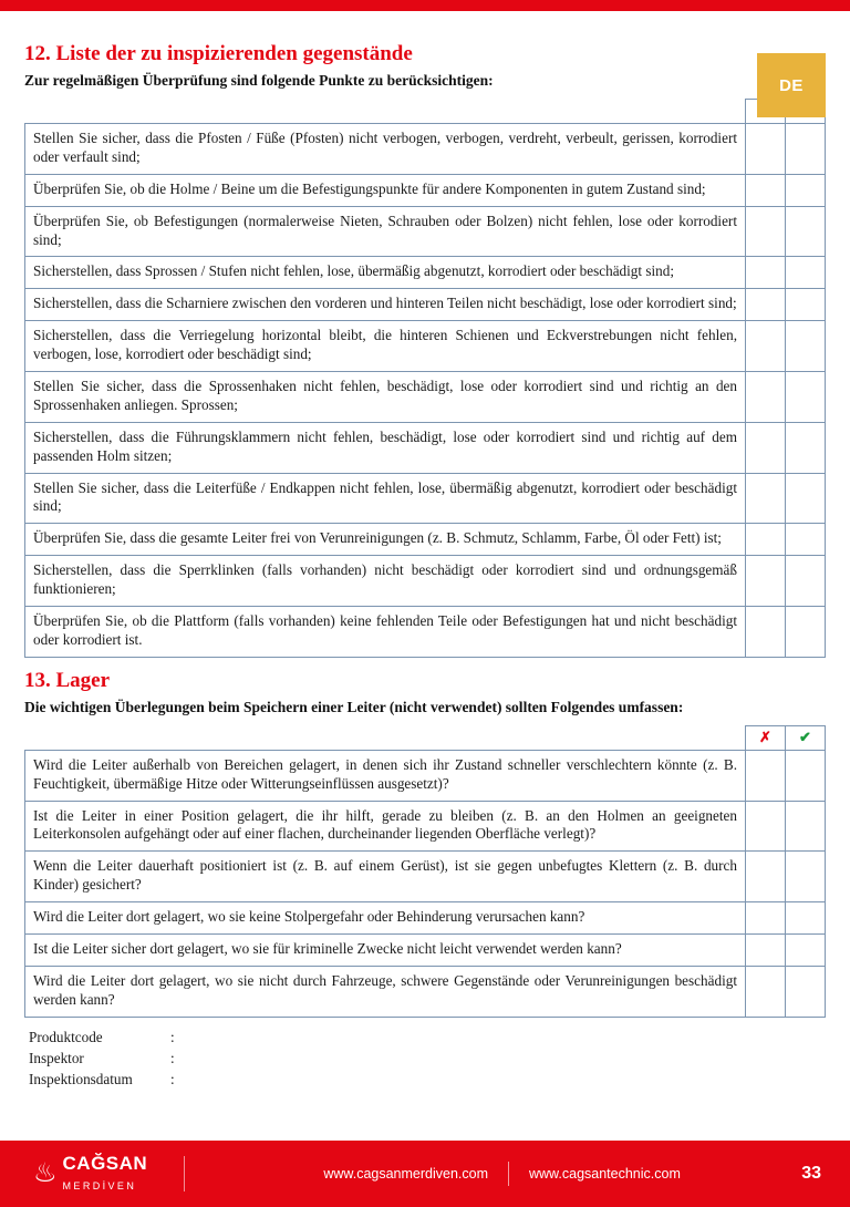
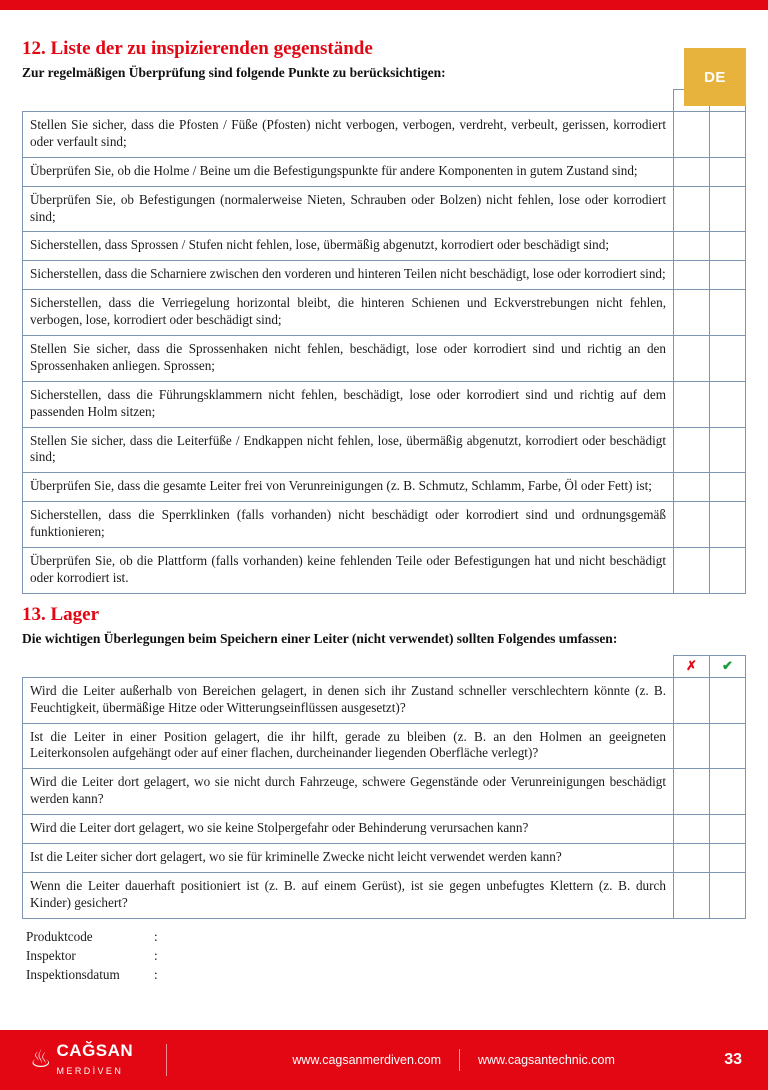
  DE
  12. Liste der zu inspizierenden gegenstände
  Zur regelmäßigen Überprüfung sind folgende Punkte zu berücksichtigen:
  Stellen Sie sicher, dass die Pfosten / Füße (Pfosten) nicht verbogen, verbogen, verdreht, verbeult, gerissen, korrodiert oder verfault sind;
  Überprüfen Sie, ob die Holme / Beine um die Befestigungspunkte für andere Komponenten in gutem Zustand sind;
  Überprüfen Sie, ob Befestigungen (normalerweise Nieten, Schrauben oder Bolzen) nicht fehlen, lose oder korrodiert sind;
  Sicherstellen, dass Sprossen / Stufen nicht fehlen, lose, übermäßig abgenutzt, korrodiert oder beschädigt sind;
  Sicherstellen, dass die Scharniere zwischen den vorderen und hinteren Teilen nicht beschädigt, lose oder korrodiert sind;
  Sicherstellen, dass die Verriegelung horizontal bleibt, die hinteren Schienen und Eckverstrebungen nicht fehlen, verbogen, lose, korrodiert oder beschädigt sind;
  Stellen Sie sicher, dass die Sprossenhaken nicht fehlen, beschädigt, lose oder korrodiert sind und richtig an den Sprossenhaken anliegen. Sprossen;
  Sicherstellen, dass die Führungsklammern nicht fehlen, beschädigt, lose oder korrodiert sind und richtig auf dem passenden Holm sitzen;
  Stellen Sie sicher, dass die Leiterfüße / Endkappen nicht fehlen, lose, übermäßig abgenutzt, korrodiert oder beschädigt sind;
  Überprüfen Sie, dass die gesamte Leiter frei von Verunreinigungen (z. B. Schmutz, Schlamm, Farbe, Öl oder Fett) ist;
  Sicherstellen, dass die Sperrklinken (falls vorhanden) nicht beschädigt oder korrodiert sind und ordnungsgemäß funktionieren;
  Überprüfen Sie, ob die Plattform (falls vorhanden) keine fehlenden Teile oder Befestigungen hat und nicht beschädigt oder korrodiert ist.
  13. Lager
  Die wichtigen Überlegungen beim Speichern einer Leiter (nicht verwendet) sollten Folgendes umfassen:
  	✗	✔
  Wird die Leiter außerhalb von Bereichen gelagert, in denen sich ihr Zustand schneller verschlechtern könnte (z. B. Feuchtigkeit, übermäßige Hitze oder Witterungseinflüssen ausgesetzt)?
  Ist die Leiter in einer Position gelagert, die ihr hilft, gerade zu bleiben (z. B. an den Holmen an geeigneten Leiterkonsolen aufgehängt oder auf einer flachen, durcheinander liegenden Oberfläche verlegt)?
- Wenn die Leiter dauerhaft positioniert ist (z. B. auf einem Gerüst), ist sie gegen unbefugtes Klettern (z. B. durch Kinder) gesichert?
+ Wird die Leiter dort gelagert, wo sie nicht durch Fahrzeuge, schwere Gegenstände oder Verunreinigungen beschädigt werden kann?
  Wird die Leiter dort gelagert, wo sie keine Stolpergefahr oder Behinderung verursachen kann?
  Ist die Leiter sicher dort gelagert, wo sie für kriminelle Zwecke nicht leicht verwendet werden kann?
- Wird die Leiter dort gelagert, wo sie nicht durch Fahrzeuge, schwere Gegenstände oder Verunreinigungen beschädigt werden kann?
+ Wenn die Leiter dauerhaft positioniert ist (z. B. auf einem Gerüst), ist sie gegen unbefugtes Klettern (z. B. durch Kinder) gesichert?
  Produktcode
  :
  Inspektor
  :
  Inspektionsdatum
  :
  ♨
  CAĞSAN
  MERDİVEN
  www.cagsanmerdiven.com
  www.cagsantechnic.com
  33
